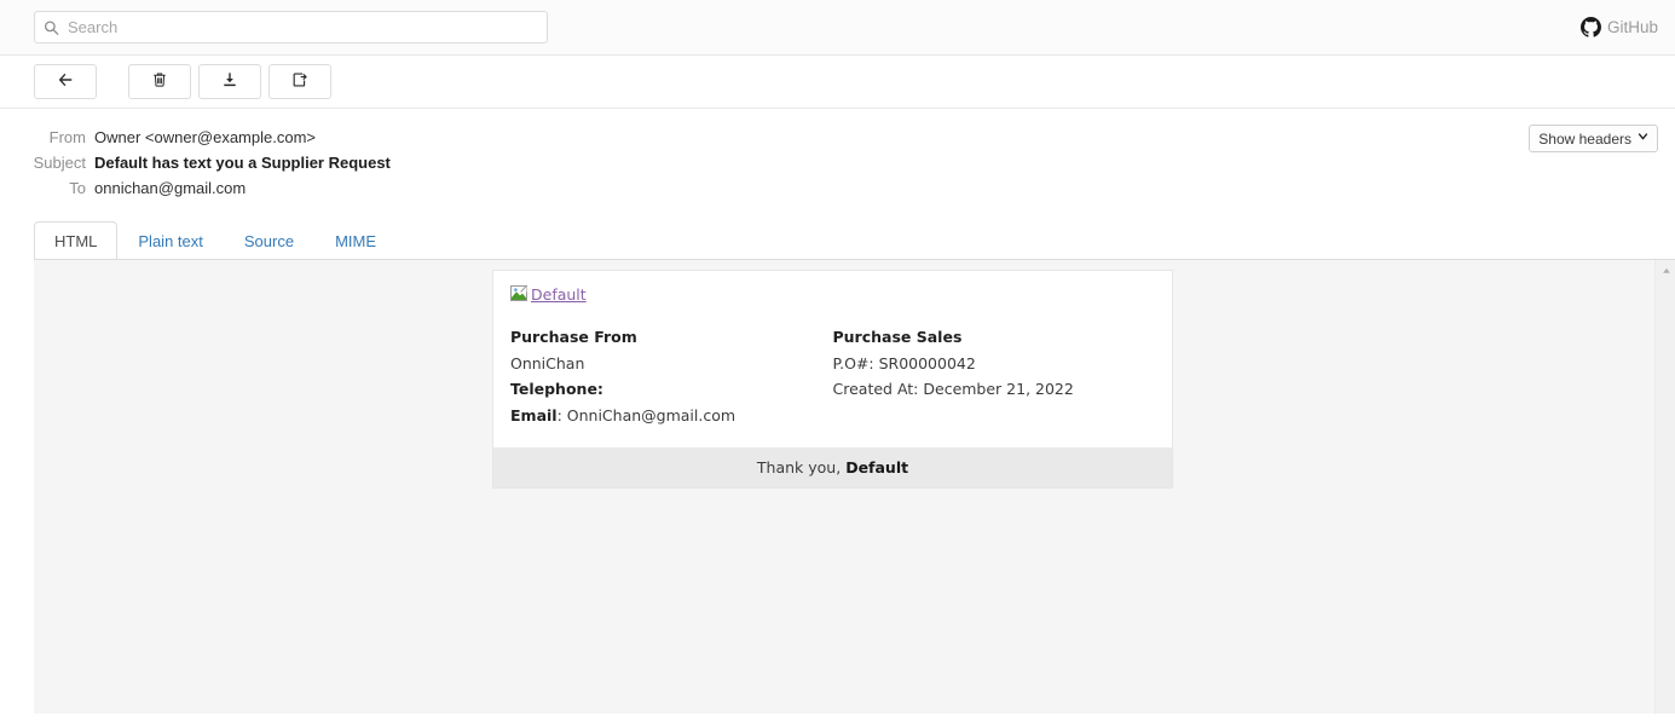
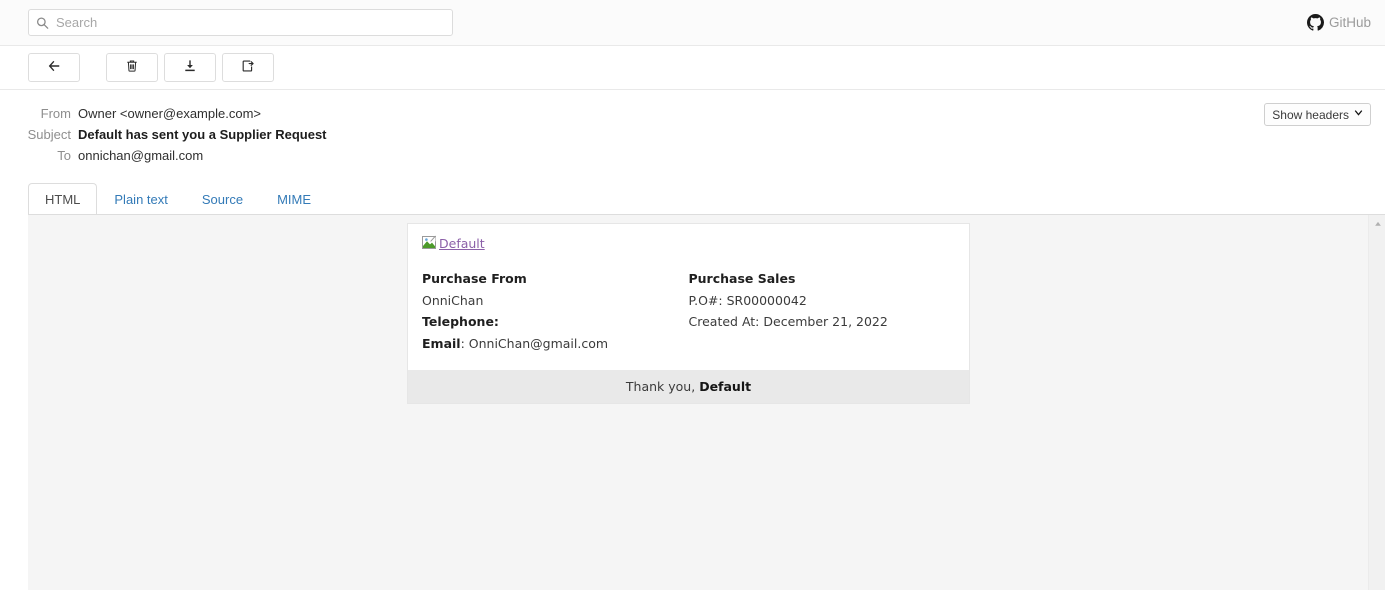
  Search
  GitHub
  From
  Owner <owner@example.com>
  Subject
- Default has text you a Supplier Request
+ Default has sent you a Supplier Request
  To
  onnichan@gmail.com
  Show headers
  HTML
  Plain text
  Source
  MIME
  Default
  Purchase From
  OnniChan
  Telephone:
  Email: OnniChan@gmail.com
  Purchase Sales
  P.O#: SR00000042
  Created At: December 21, 2022
  Thank you, Default
